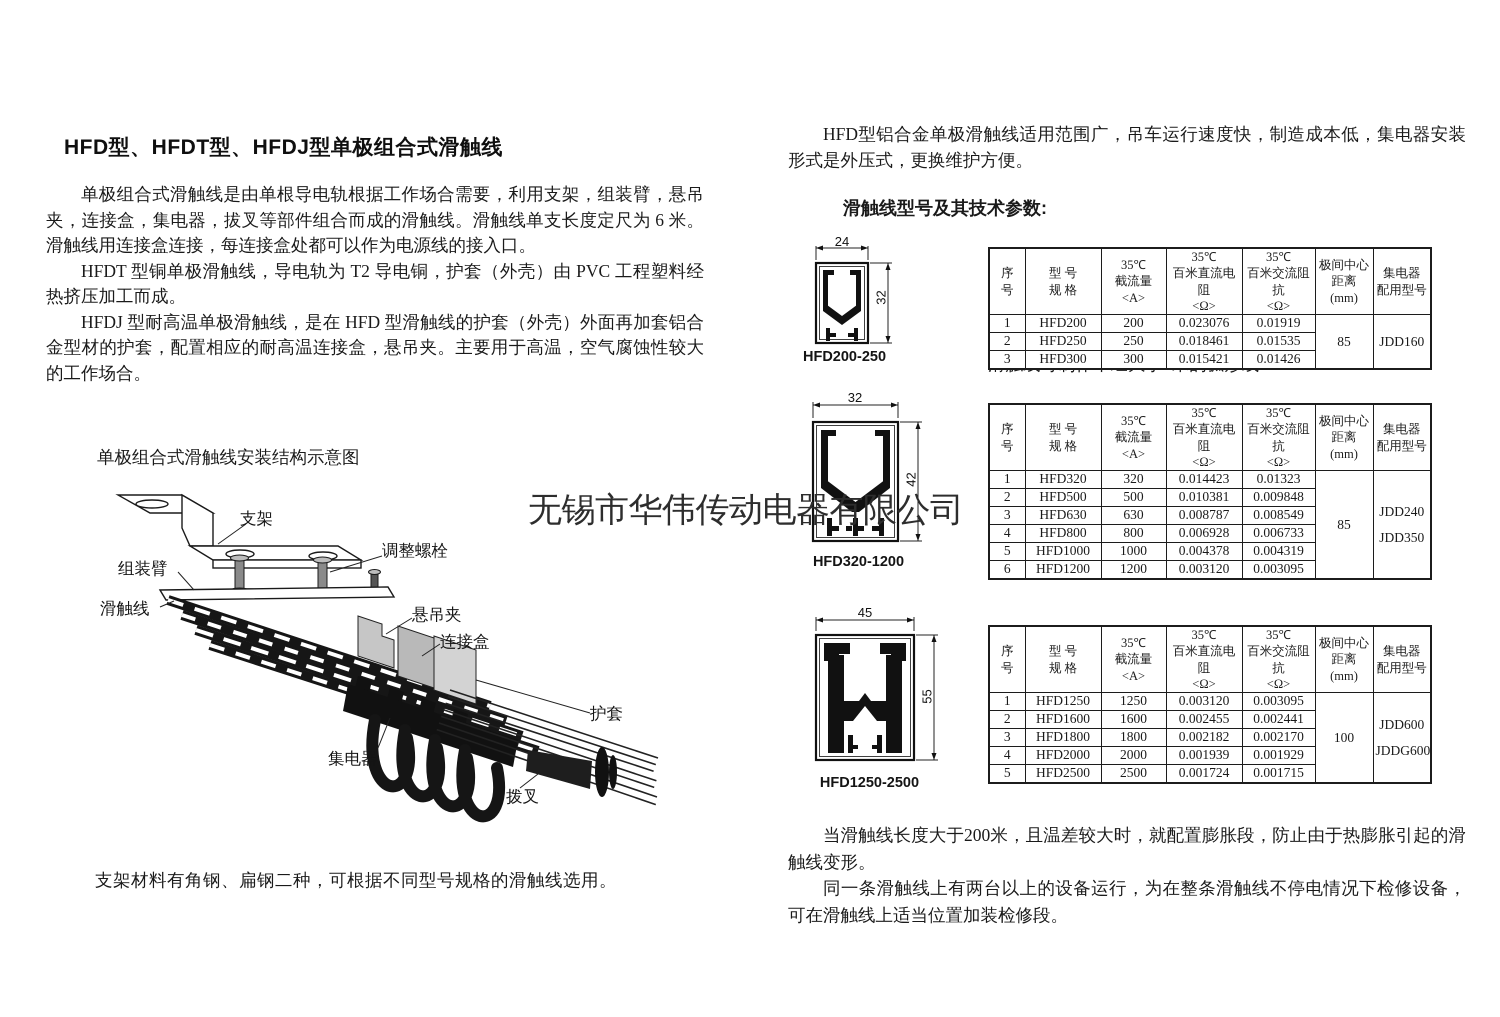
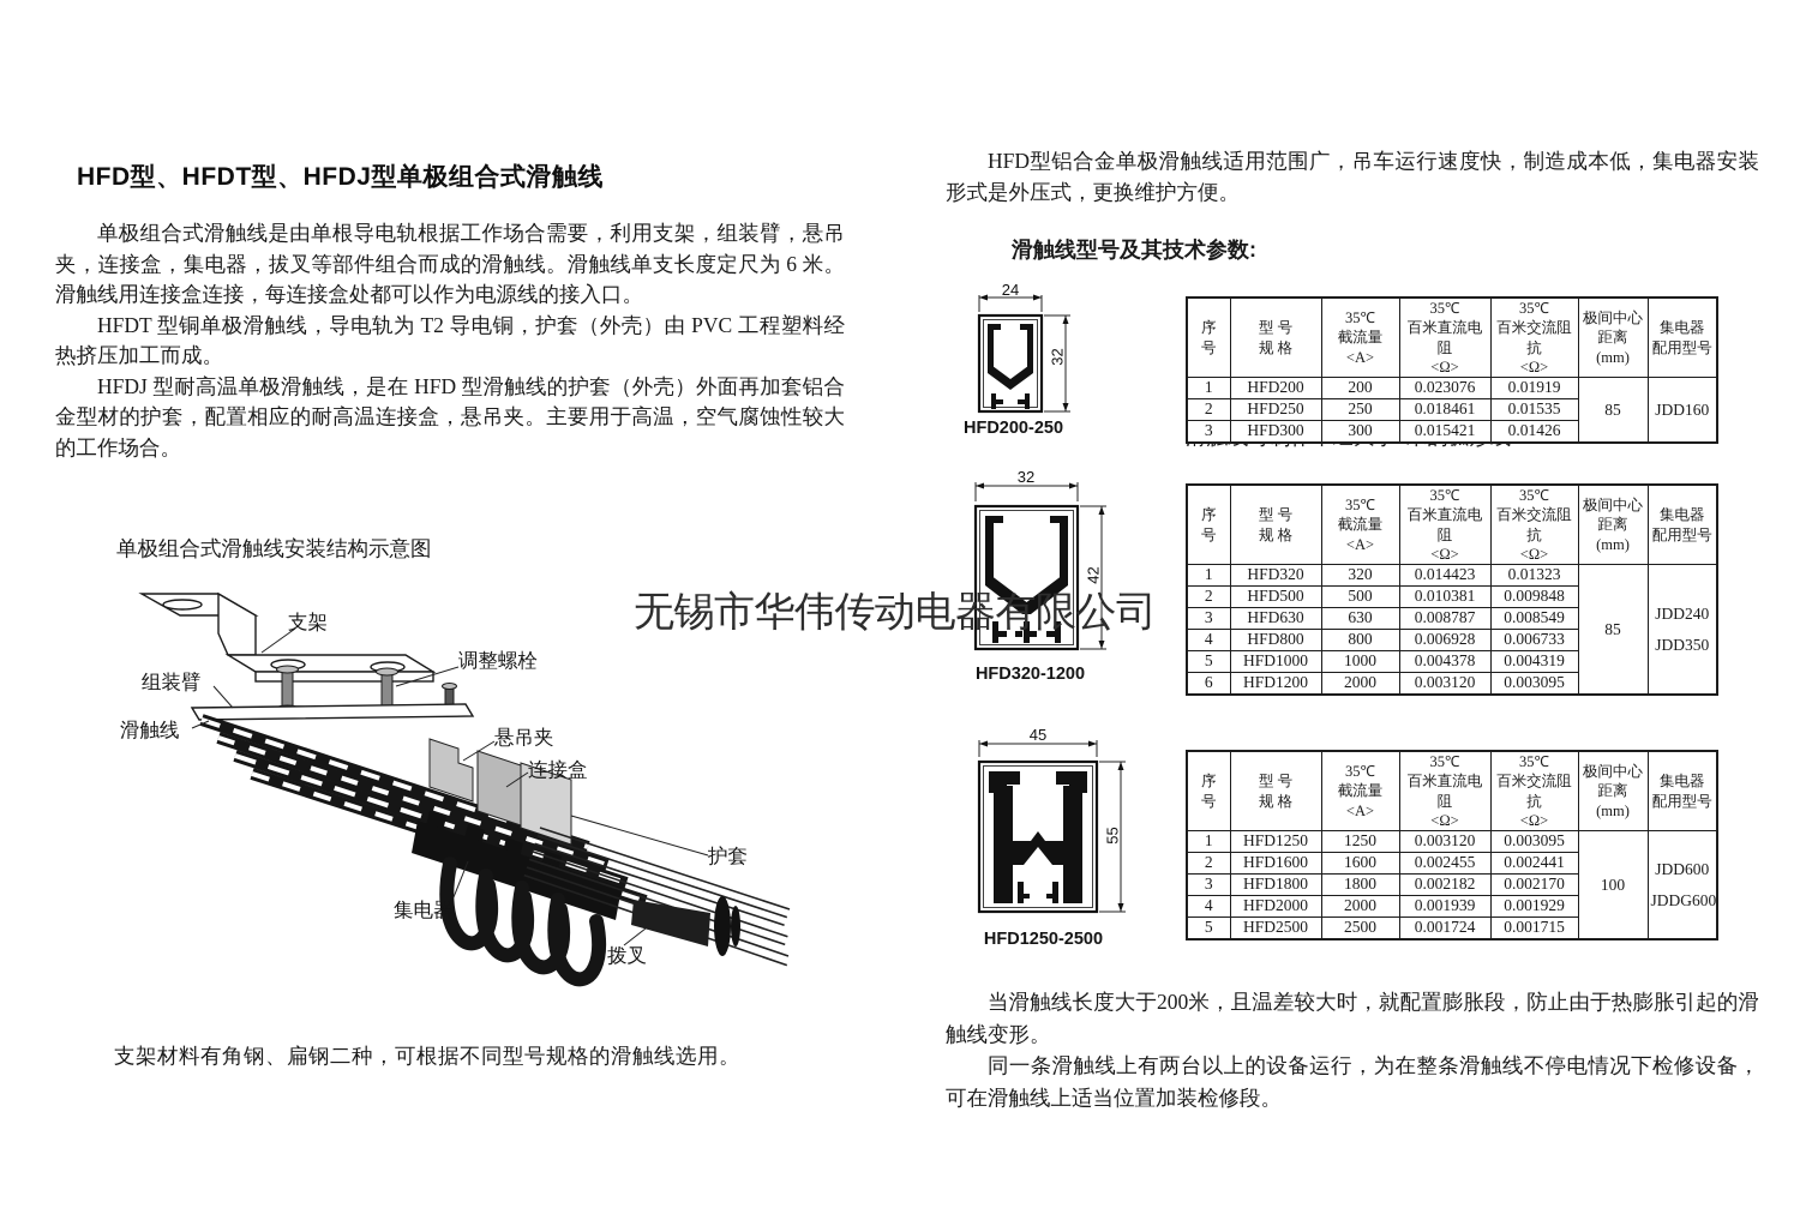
  无锡市华伟传动电器有限公司
  HFD型、HFDT型、HFDJ型单极组合式滑触线
  单极组合式滑触线是由单根导电轨根据工作场合需要，利用支架，组装臂，悬吊夹，连接盒，集电器，拔叉等部件组合而成的滑触线。滑触线单支长度定尺为 6 米。滑触线用连接盒连接，每连接盒处都可以作为电源线的接入口。
  HFDT 型铜单极滑触线，导电轨为 T2 导电铜，护套（外壳）由 PVC 工程塑料经热挤压加工而成。
  HFDJ 型耐高温单极滑触线，是在 HFD 型滑触线的护套（外壳）外面再加套铝合金型材的护套，配置相应的耐高温连接盒，悬吊夹。主要用于高温，空气腐蚀性较大的工作场合。
  单极组合式滑触线安装结构示意图
  支架
  调整螺栓
  组装臂
  滑触线
  悬吊夹
  连接盒
  护套
  集电器
  拨叉
  支架材料有角钢、扁钢二种，可根据不同型号规格的滑触线选用。
  HFD型铝合金单极滑触线适用范围广，吊车运行速度快，制造成本低，集电器安装形式是外压式，更换维护方便。
  滑触线型号及其技术参数:
  24
  HFD200-250
  32
  HFD320-1200
  45
  HFD1250-2500
  序 号	型 号 规 格	35℃ 截流量 <A>	35℃ 百米直流电阻 <Ω>	35℃ 百米交流阻抗 <Ω>	极间中心 距离 (mm)	集电器 配用型号
  1	HFD200	200	0.023076	0.01919	85	JDD160
  2	HFD250	250	0.018461	0.01535
  3	HFD300	300	0.015421	0.01426
  序 号	型 号 规 格	35℃ 截流量 <A>	35℃ 百米直流电阻 <Ω>	35℃ 百米交流阻抗 <Ω>	极间中心 距离 (mm)	集电器 配用型号
  1	HFD320	320	0.014423	0.01323	85	JDD240 JDD350
  2	HFD500	500	0.010381	0.009848
  3	HFD630	630	0.008787	0.008549
  4	HFD800	800	0.006928	0.006733
  5	HFD1000	1000	0.004378	0.004319
- 6	HFD1200	1200	0.003120	0.003095
+ 6	HFD1200	2000	0.003120	0.003095
  序 号	型 号 规 格	35℃ 截流量 <A>	35℃ 百米直流电阻 <Ω>	35℃ 百米交流阻抗 <Ω>	极间中心 距离 (mm)	集电器 配用型号
  1	HFD1250	1250	0.003120	0.003095	100	JDD600 JDDG600
  2	HFD1600	1600	0.002455	0.002441
  3	HFD1800	1800	0.002182	0.002170
  4	HFD2000	2000	0.001939	0.001929
  5	HFD2500	2500	0.001724	0.001715
  当滑触线长度大于200米，且温差较大时，就配置膨胀段，防止由于热膨胀引起的滑触线变形。
  同一条滑触线上有两台以上的设备运行，为在整条滑触线不停电情况下检修设备，可在滑触线上适当位置加装检修段。
